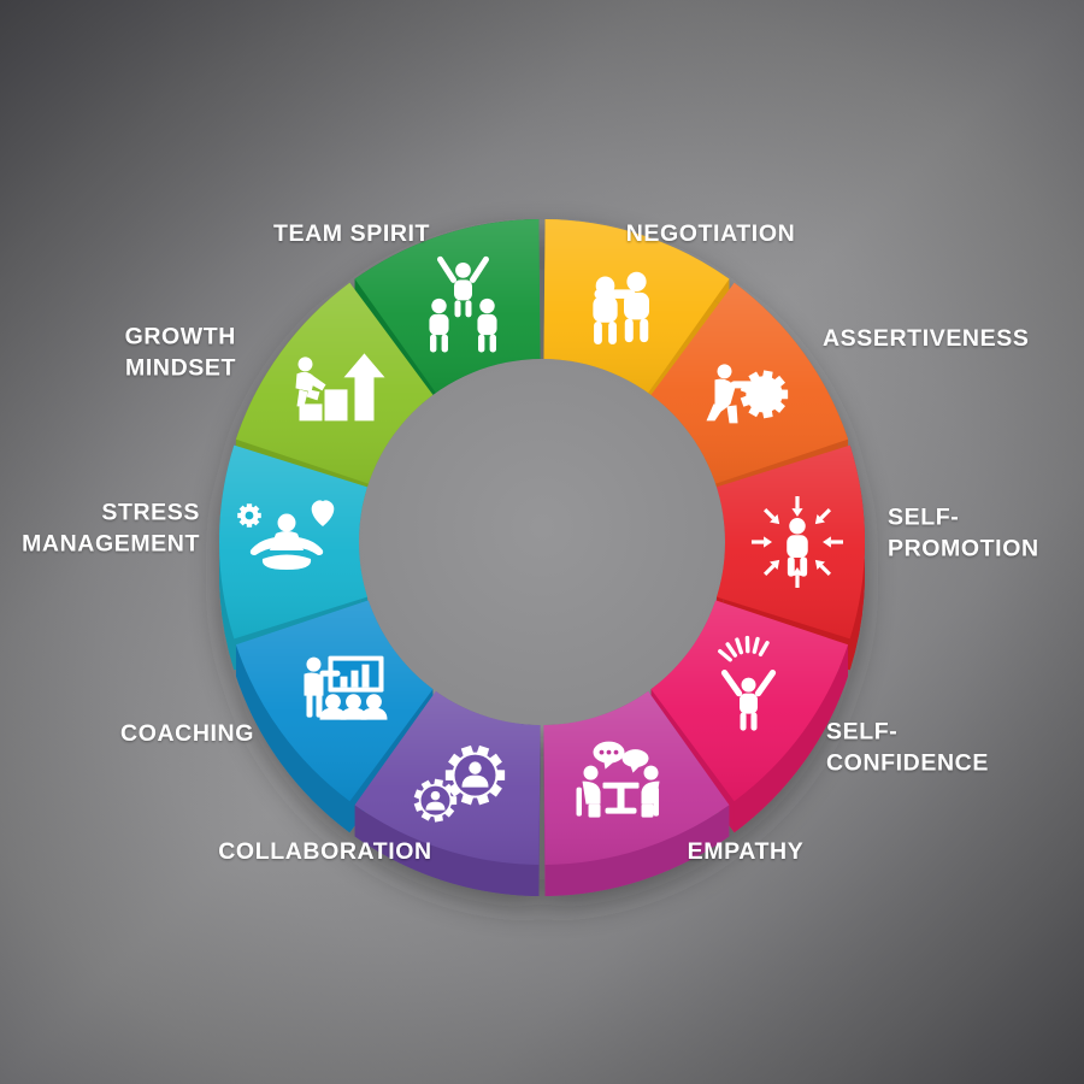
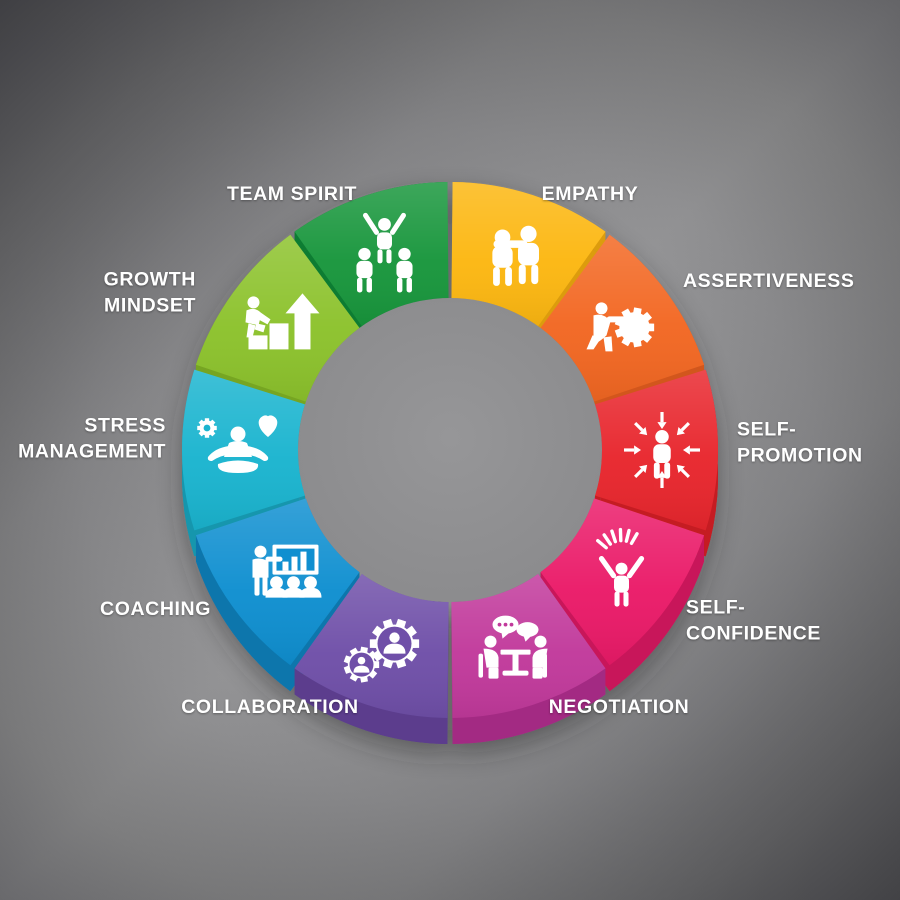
- NEGOTIATION
+ EMPATHY
  ASSERTIVENESS
  SELF-
  PROMOTION
  SELF-
  CONFIDENCE
- EMPATHY
+ NEGOTIATION
  COLLABORATION
  COACHING
  STRESS
  MANAGEMENT
  GROWTH
  MINDSET
  TEAM SPIRIT
